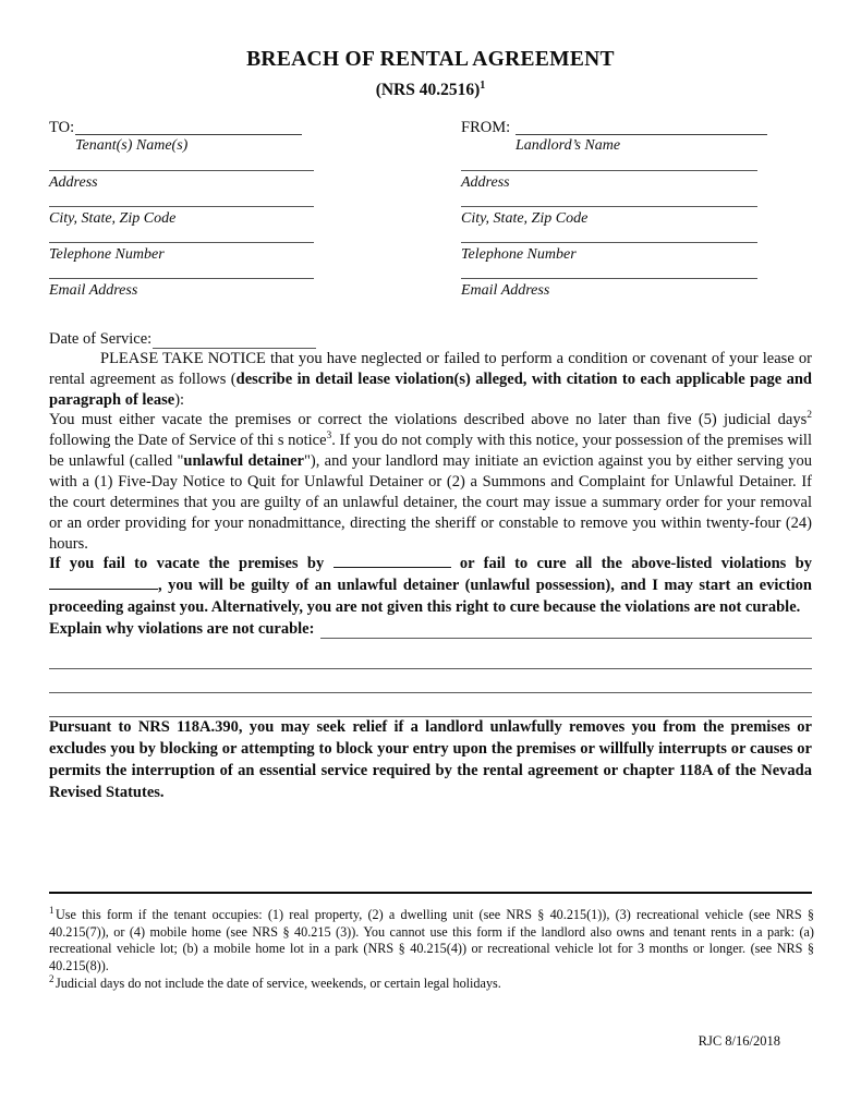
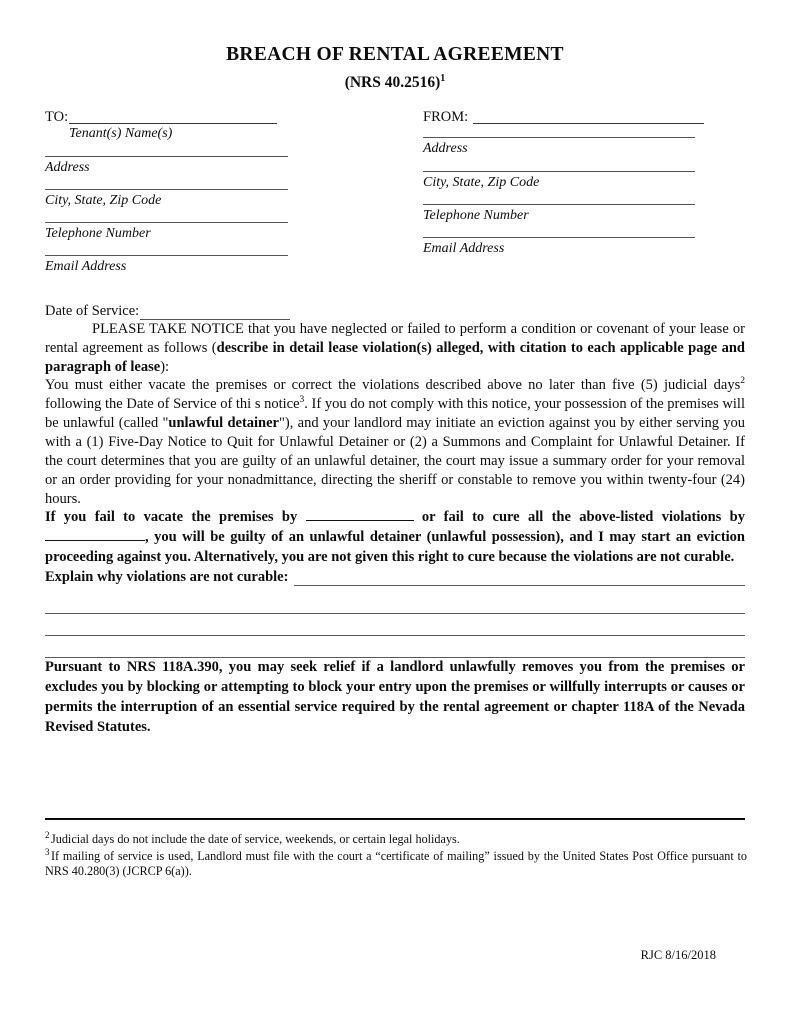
  BREACH OF RENTAL AGREEMENT
  (NRS 40.2516)1
  TO:
  Tenant(s) Name(s)
  Address
  City, State, Zip Code
  Telephone Number
  Email Address
  FROM:
- Landlord’s Name
  Address
  City, State, Zip Code
  Telephone Number
  Email Address
  Date of Service:
  PLEASE TAKE NOTICE that you have neglected or failed to perform a condition or covenant of your lease or rental agreement as follows (describe in detail lease violation(s) alleged, with citation to each applicable page and paragraph of lease):
  You must either vacate the premises or correct the violations described above no later than five (5) judicial days2 following the Date of Service of thi s notice3. If you do not comply with this notice, your possession of the premises will be unlawful (called "unlawful detainer"), and your landlord may initiate an eviction against you by either serving you with a (1) Five-Day Notice to Quit for Unlawful Detainer or (2) a Summons and Complaint for Unlawful Detainer. If the court determines that you are guilty of an unlawful detainer, the court may issue a summary order for your removal or an order providing for your nonadmittance, directing the sheriff or constable to remove you within twenty-four (24) hours.
  If you fail to vacate the premises by or fail to cure all the above-listed violations by, you will be guilty of an unlawful detainer (unlawful possession), and I may start an eviction proceeding against you. Alternatively, you are not given this right to cure because the violations are not curable.
  Explain why violations are not curable:
  Pursuant to NRS 118A.390, you may seek relief if a landlord unlawfully removes you from the premises or excludes you by blocking or attempting to block your entry upon the premises or willfully interrupts or causes or permits the interruption of an essential service required by the rental agreement or chapter 118A of the Nevada Revised Statutes.
- 1 Use this form if the tenant occupies: (1) real property, (2) a dwelling unit (see NRS § 40.215(1)), (3) recreational vehicle (see NRS § 40.215(7)), or (4) mobile home (see NRS § 40.215 (3)). You cannot use this form if the landlord also owns and tenant rents in a park: (a) recreational vehicle lot; (b) a mobile home lot in a park (NRS § 40.215(4)) or recreational vehicle lot for 3 months or longer. (see NRS § 40.215(8)).
  2 Judicial days do not include the date of service, weekends, or certain legal holidays.
+ 3 If mailing of service is used, Landlord must file with the court a “certificate of mailing” issued by the United States Post Office pursuant to NRS 40.280(3) (JCRCP 6(a)).
  RJC 8/16/2018
